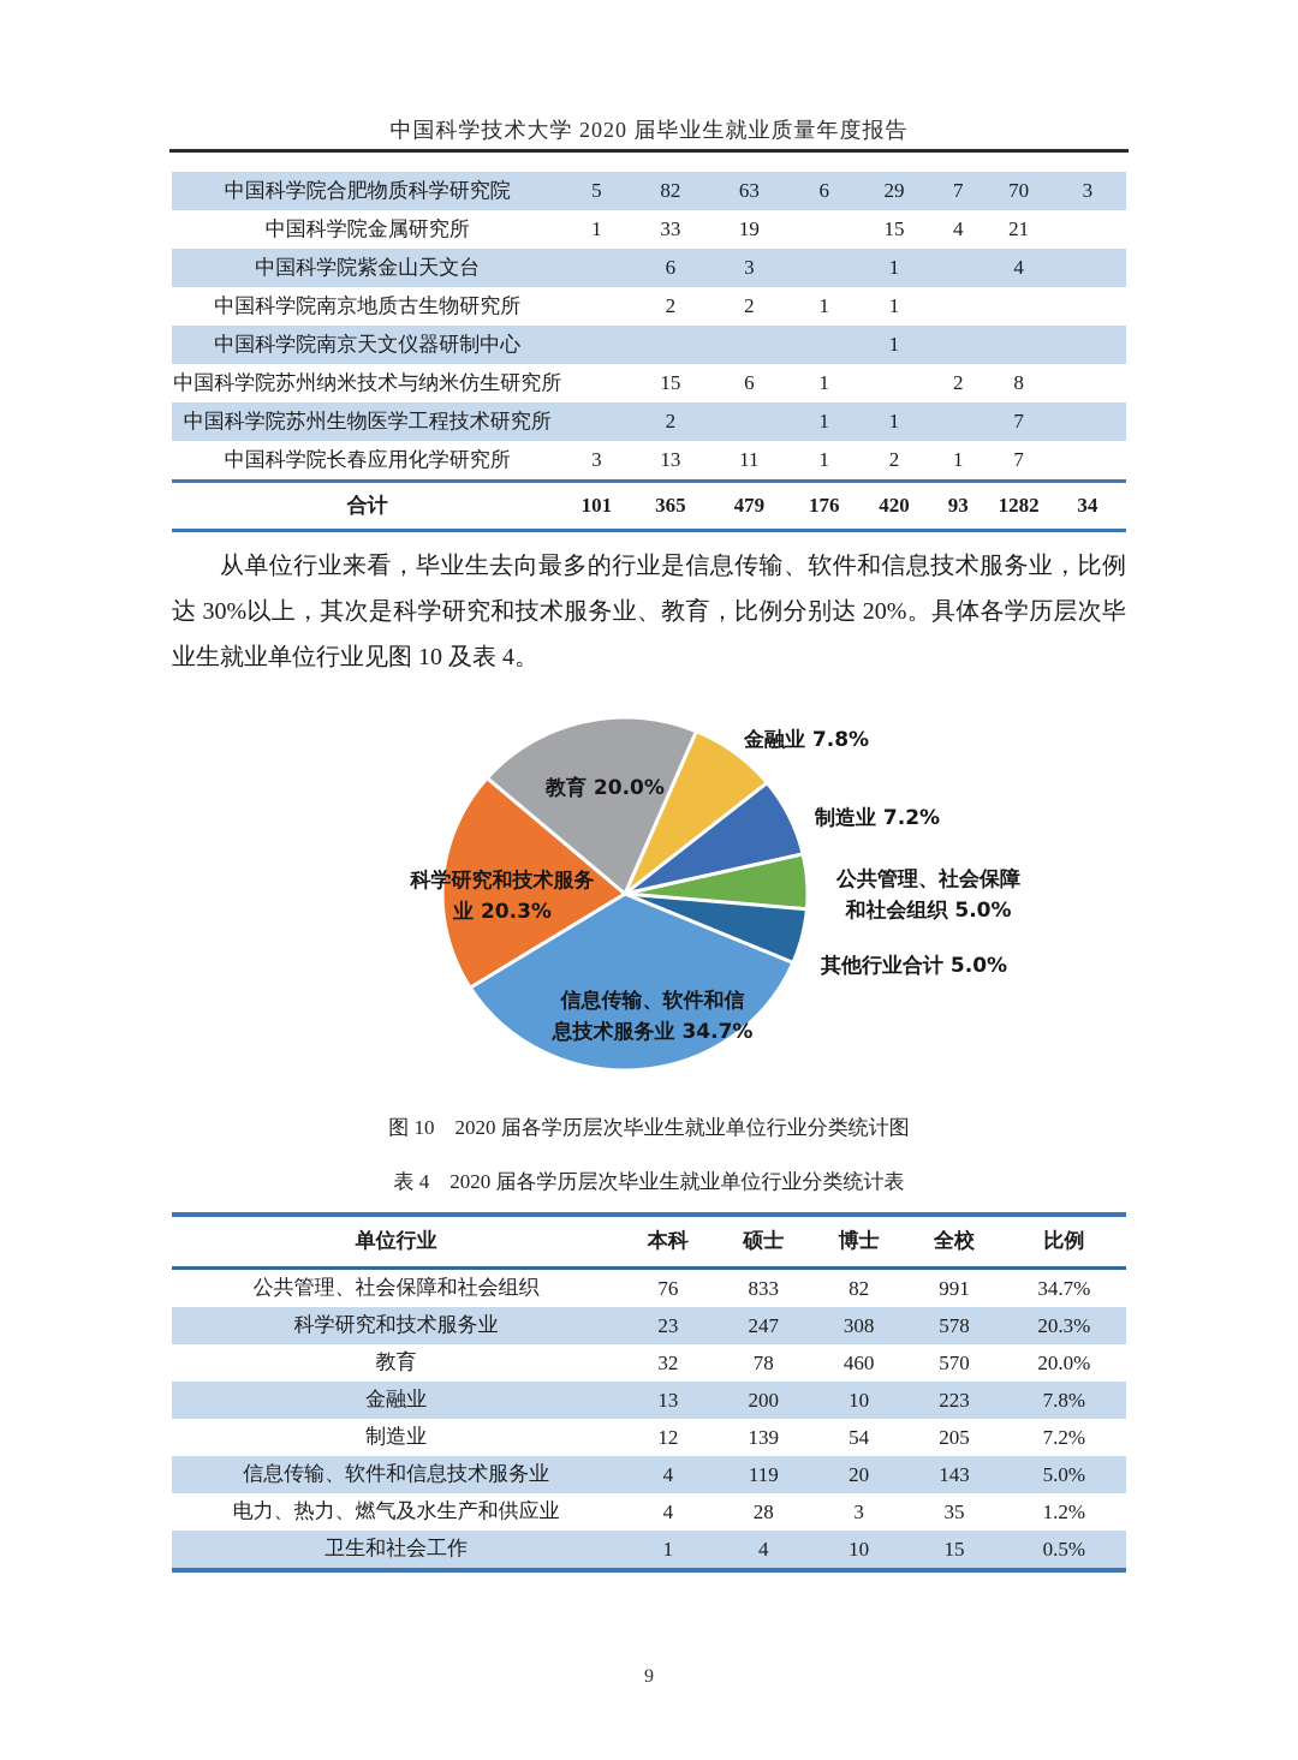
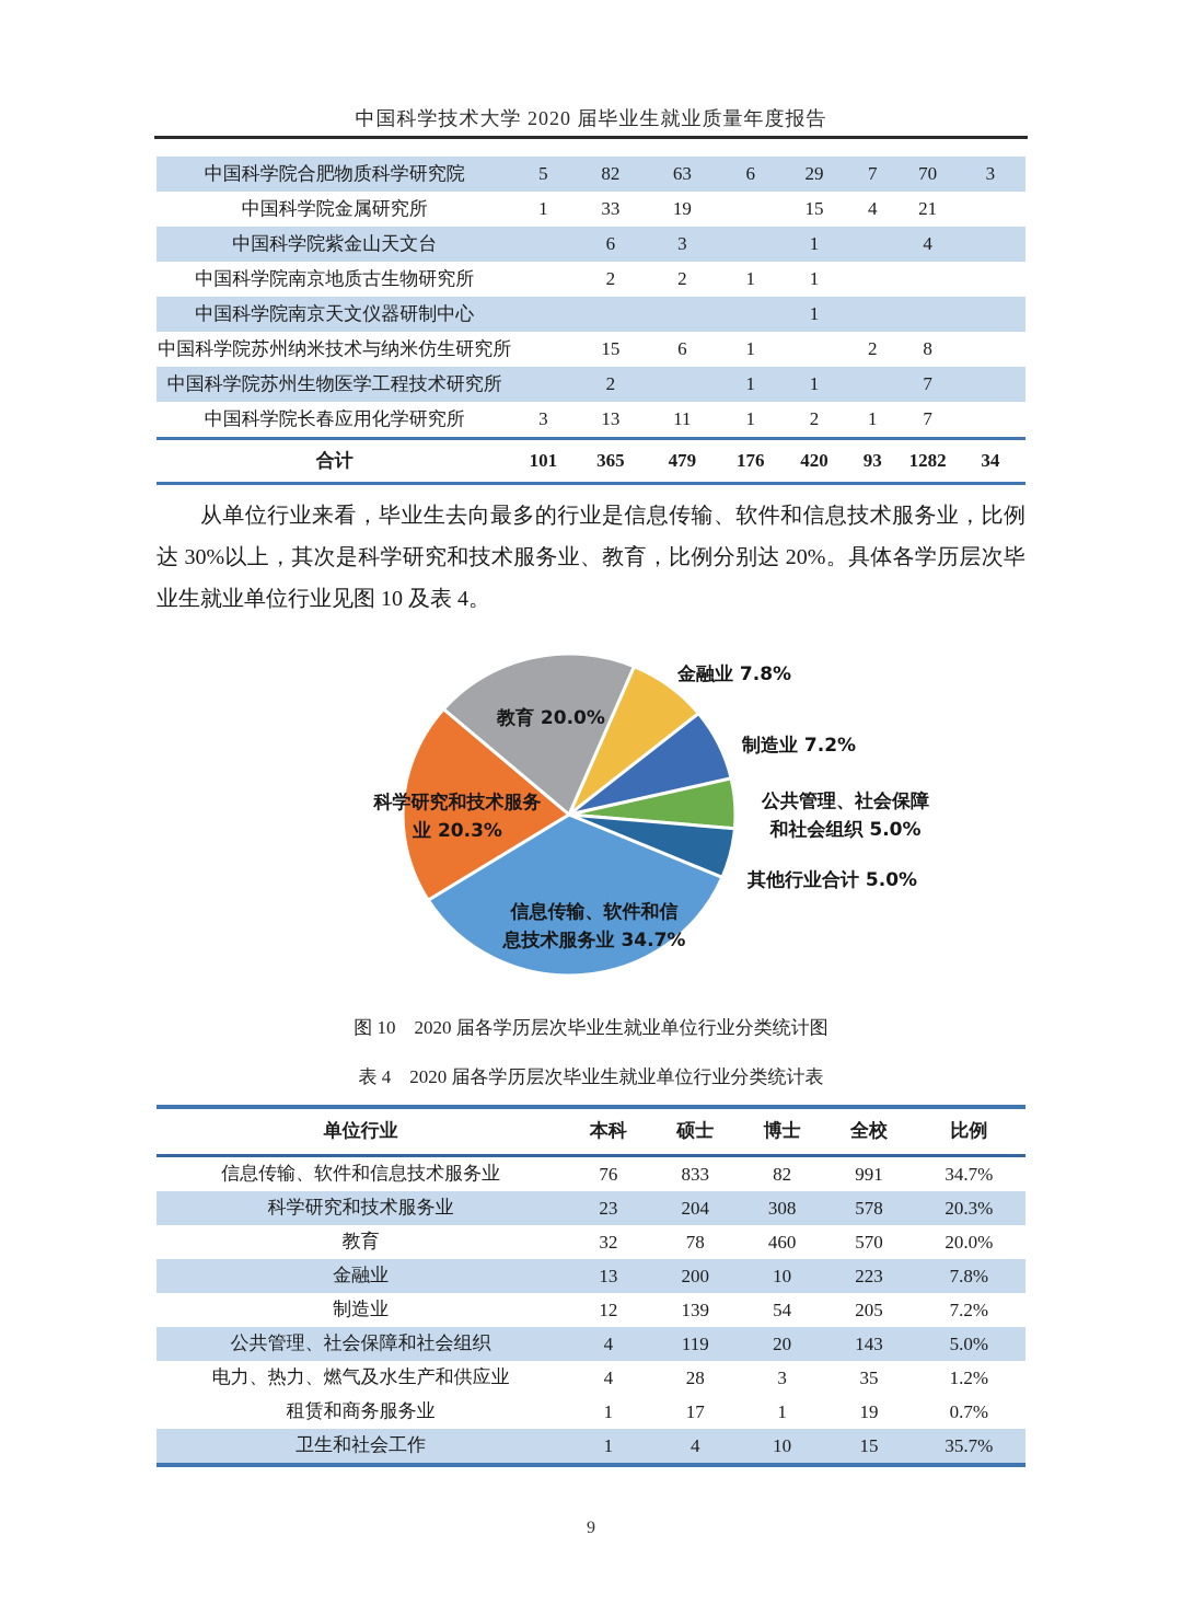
  中国科学技术大学 2020 届毕业生就业质量年度报告
  中国科学院合肥物质科学研究院	5	82	63	6	29	7	70	3
  中国科学院金属研究所	1	33	19		15	4	21
  中国科学院紫金山天文台		6	3		1		4
  中国科学院南京地质古生物研究所		2	2	1	1
  中国科学院南京天文仪器研制中心					1
  中国科学院苏州纳米技术与纳米仿生研究所		15	6	1		2	8
  中国科学院苏州生物医学工程技术研究所		2		1	1		7
  中国科学院长春应用化学研究所	3	13	11	1	2	1	7
  合计	101	365	479	176	420	93	1282	34
  从单位行业来看，毕业生去向最多的行业是信息传输、软件和信息技术服务业，比例达 30%以上，其次是科学研究和技术服务业、教育，比例分别达 20%。具体各学历层次毕业生就业单位行业见图 10 及表 4。
  金融业 7.8%
  制造业 7.2%
  公共管理、社会保障
  和社会组织 5.0%
  其他行业合计 5.0%
  信息传输、软件和信
  息技术服务业 34.7%
  科学研究和技术服务
  业 20.3%
  教育 20.0%
  图 10 2020 届各学历层次毕业生就业单位行业分类统计图
  表 4 2020 届各学历层次毕业生就业单位行业分类统计表
  单位行业	本科	硕士	博士	全校	比例
- 公共管理、社会保障和社会组织	76	833	82	991	34.7%
+ 信息传输、软件和信息技术服务业	76	833	82	991	34.7%
- 科学研究和技术服务业	23	247	308	578	20.3%
+ 科学研究和技术服务业	23	204	308	578	20.3%
  教育	32	78	460	570	20.0%
  金融业	13	200	10	223	7.8%
  制造业	12	139	54	205	7.2%
- 信息传输、软件和信息技术服务业	4	119	20	143	5.0%
+ 公共管理、社会保障和社会组织	4	119	20	143	5.0%
  电力、热力、燃气及水生产和供应业	4	28	3	35	1.2%
+ 租赁和商务服务业	1	17	1	19	0.7%
- 卫生和社会工作	1	4	10	15	0.5%
+ 卫生和社会工作	1	4	10	15	35.7%
  9
